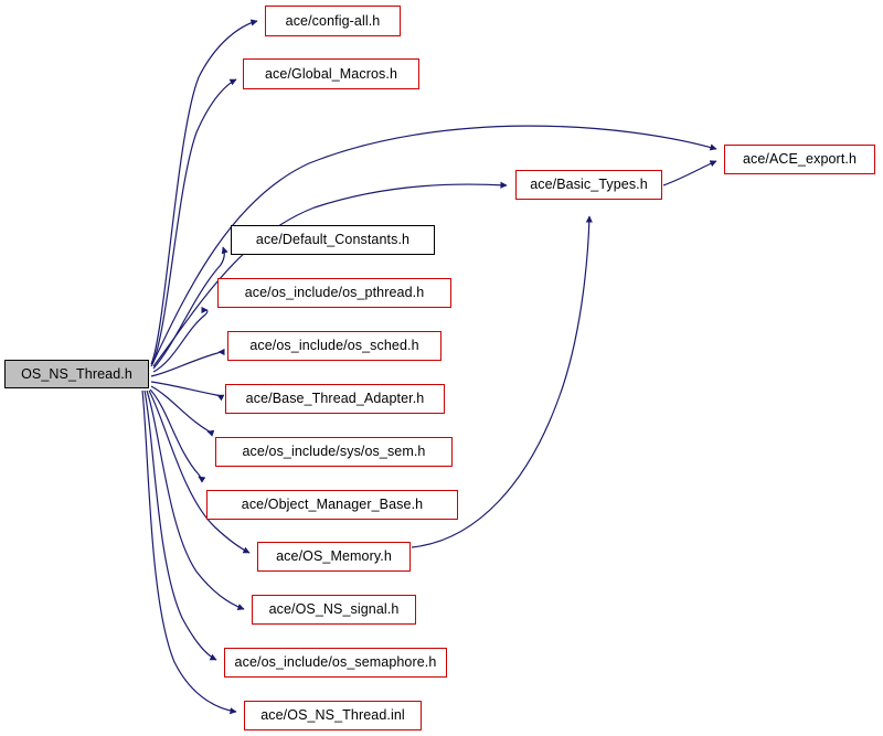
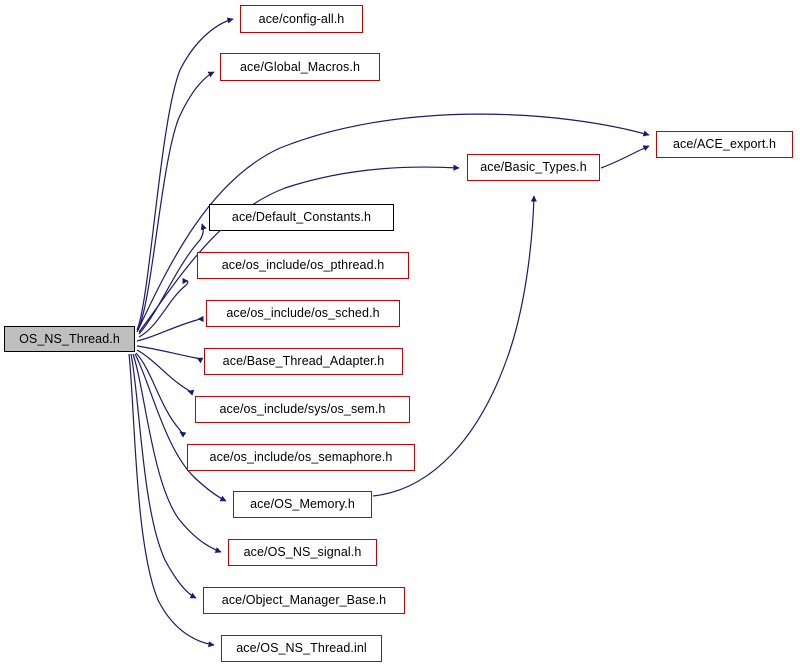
  OS_NS_Thread.h
  ace/config-all.h
  ace/Global_Macros.h
  ace/ACE_export.h
  ace/Basic_Types.h
  ace/Default_Constants.h
  ace/os_include/os_pthread.h
  ace/os_include/os_sched.h
  ace/Base_Thread_Adapter.h
  ace/os_include/sys/os_sem.h
- ace/Object_Manager_Base.h
+ ace/os_include/os_semaphore.h
  ace/OS_Memory.h
  ace/OS_NS_signal.h
- ace/os_include/os_semaphore.h
+ ace/Object_Manager_Base.h
  ace/OS_NS_Thread.inl
